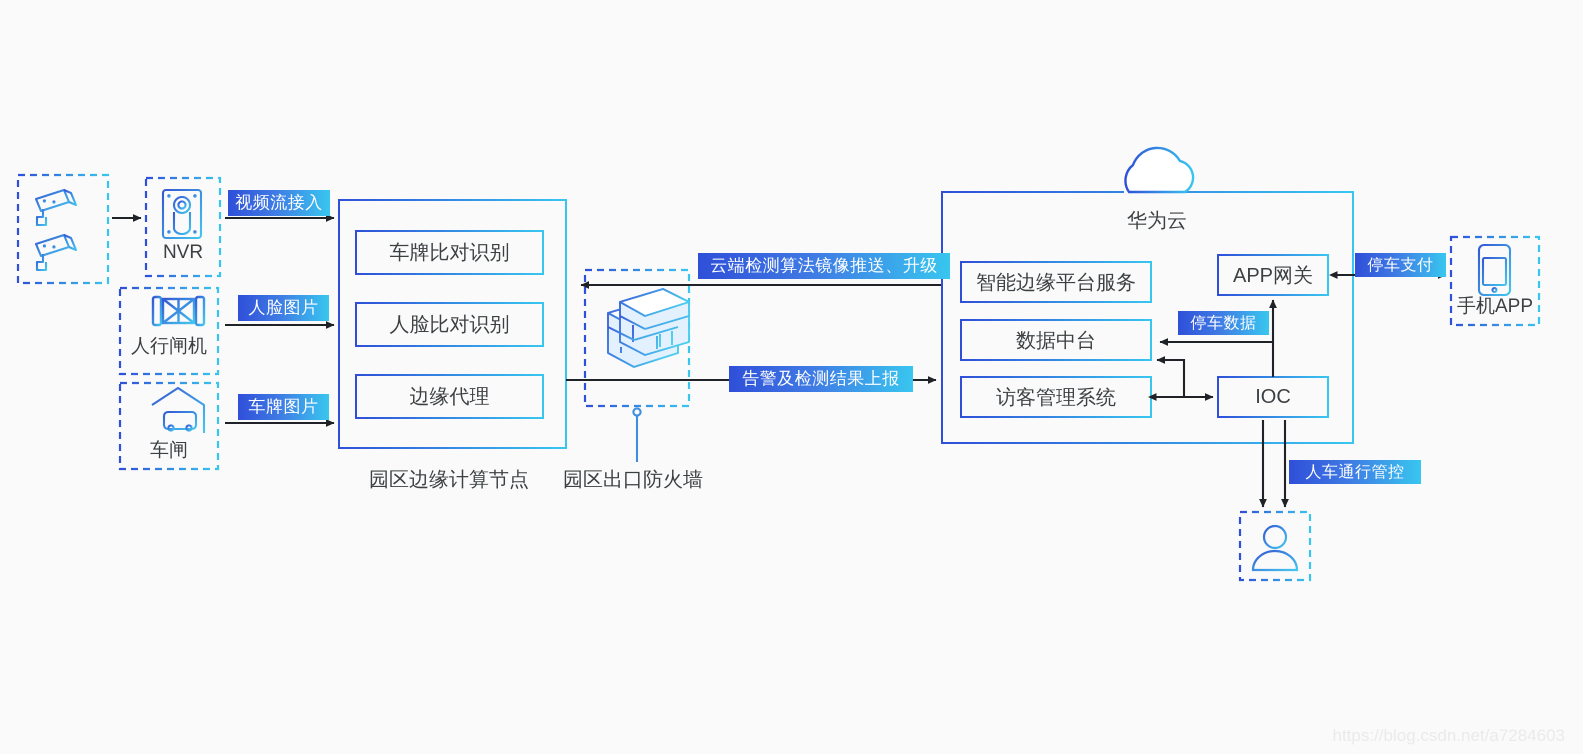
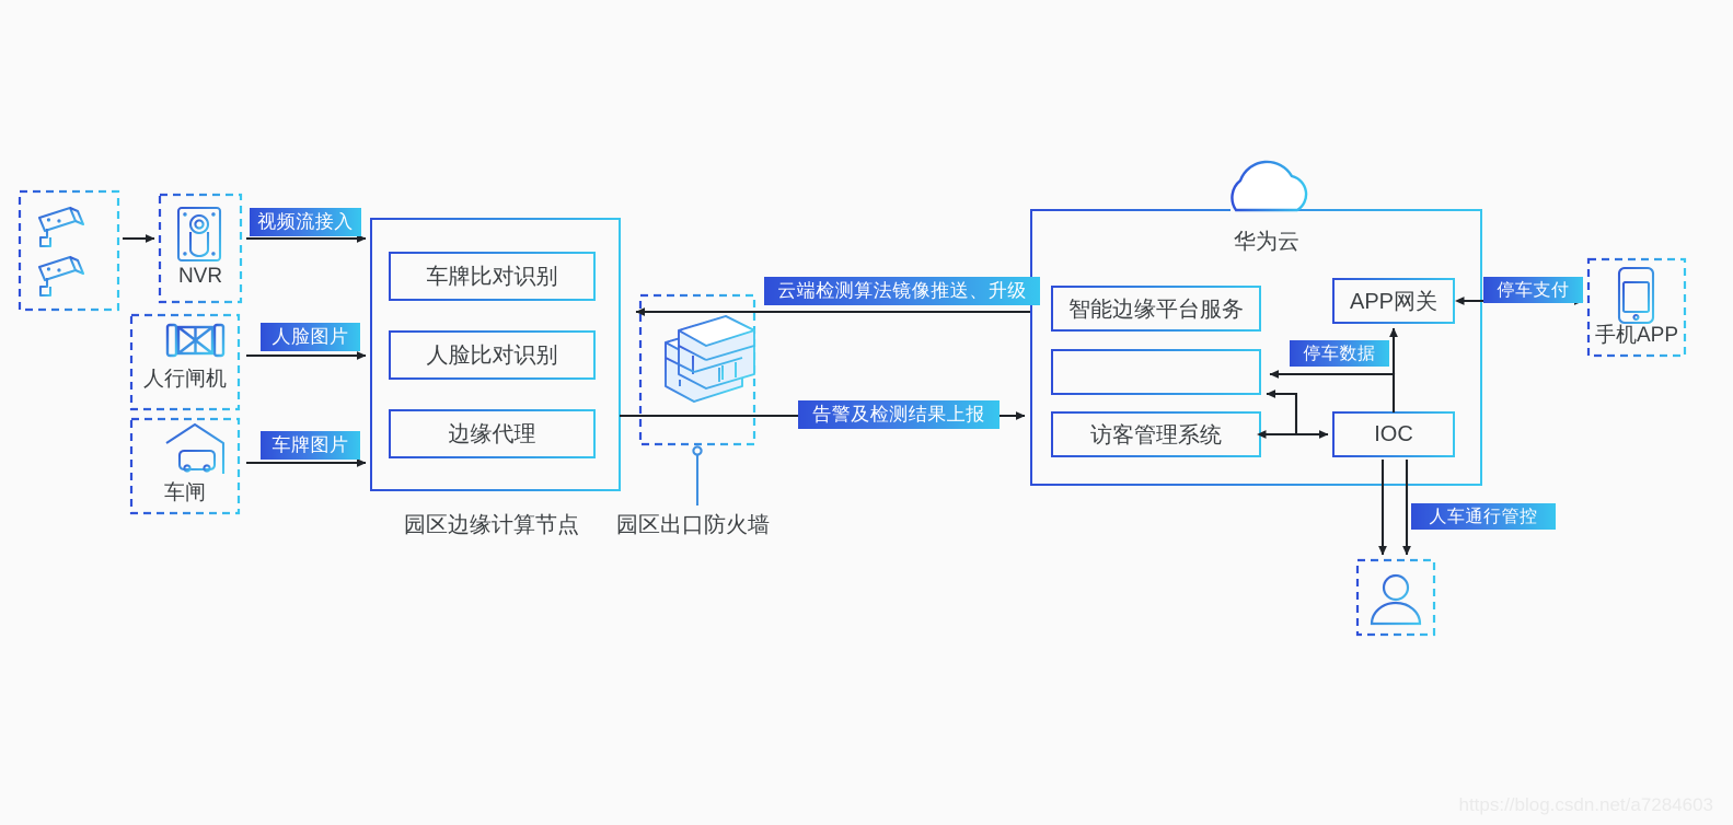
  NVR
  人行闸机
  车闸
  手机APP
  车牌比对识别
  人脸比对识别
  边缘代理
  园区边缘计算节点
  园区出口防火墙
  华为云
  智能边缘平台服务
- 数据中台
  访客管理系统
  APP网关
  IOC
  视频流接入
  人脸图片
  车牌图片
  云端检测算法镜像推送、升级
  告警及检测结果上报
  停车数据
  停车支付
  人车通行管控
